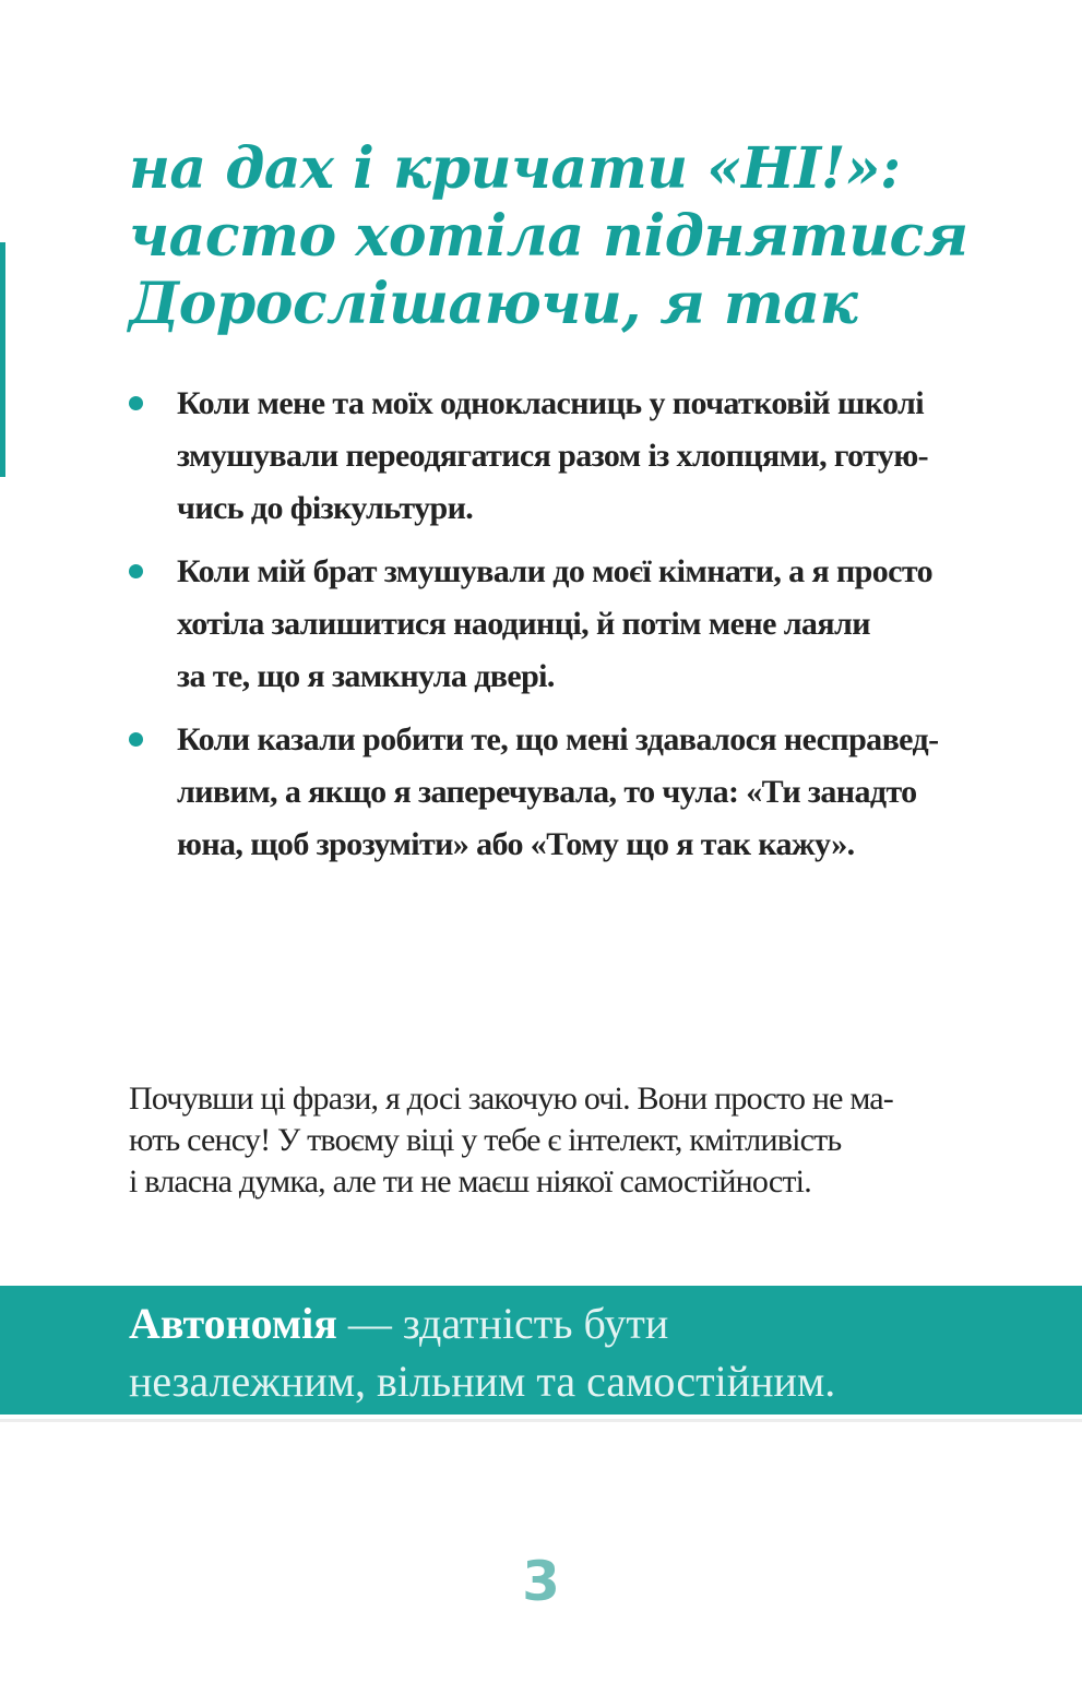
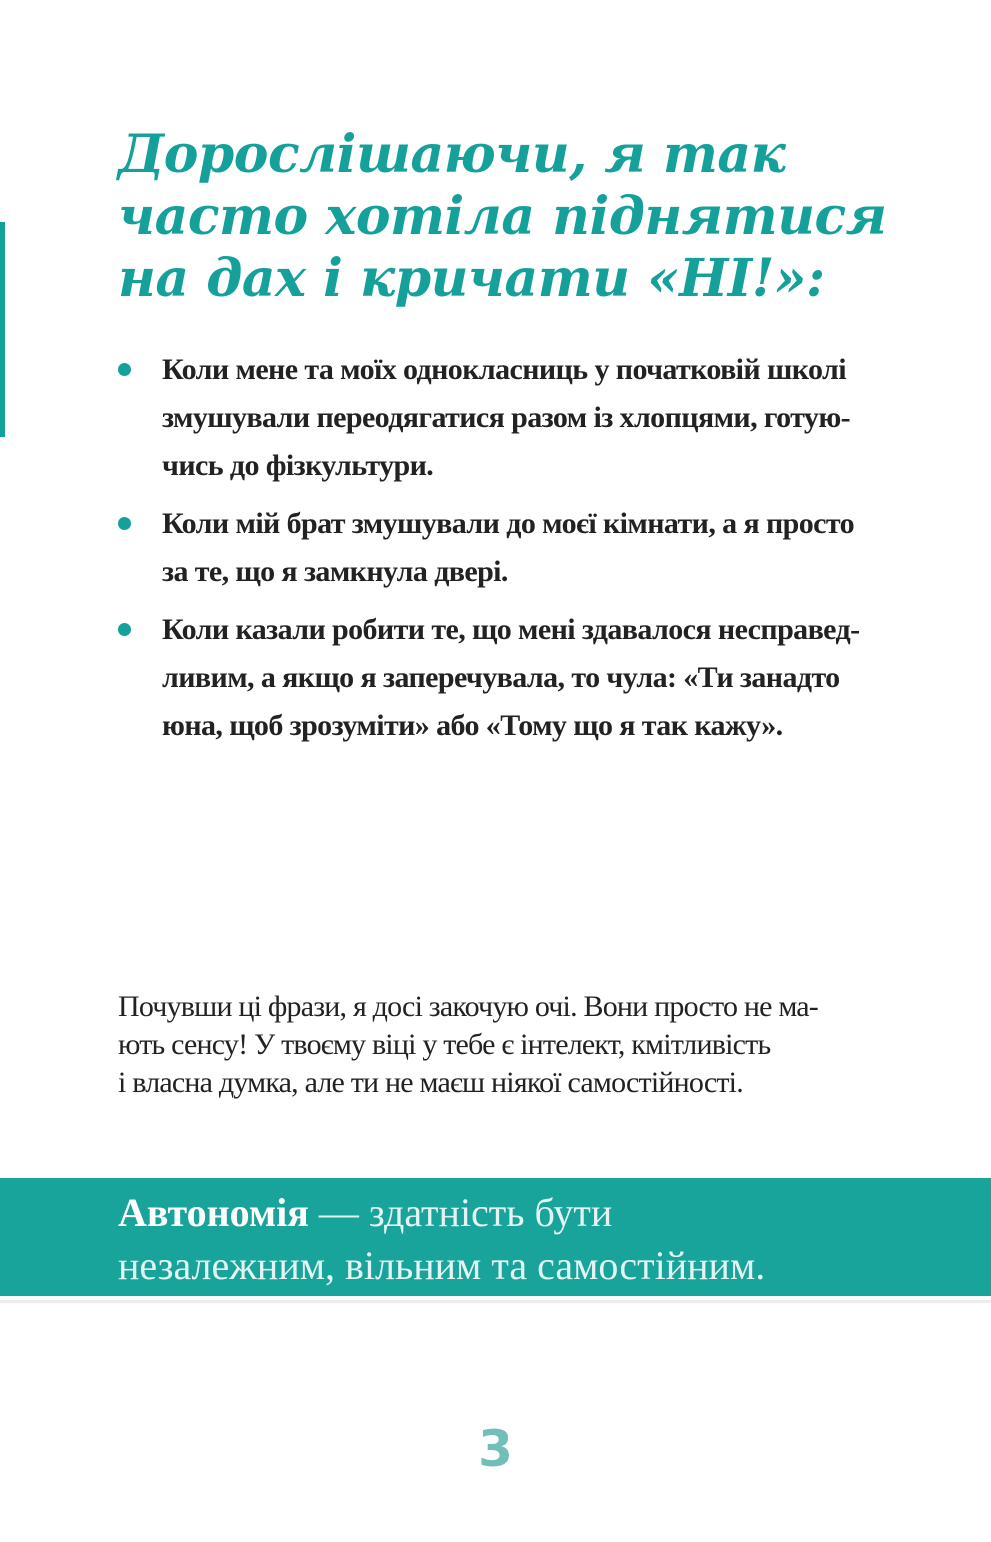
- на дах і кричати «НІ!»:
+ Дорослішаючи, я так
  часто хотіла піднятися
- Дорослішаючи, я так
+ на дах і кричати «НІ!»:
  Коли мене та моїх однокласниць у початковій школі
  змушували переодягатися разом із хлопцями, готую-
  чись до фізкультури.
  Коли мій брат змушували до моєї кімнати, а я просто
- хотіла залишитися наодинці, й потім мене лаяли
  за те, що я замкнула двері.
  Коли казали робити те, що мені здавалося несправед-
  ливим, а якщо я заперечувала, то чула: «Ти занадто
  юна, щоб зрозуміти» або «Тому що я так кажу».
  Почувши ці фрази, я досі закочую очі. Вони просто не ма-
  ють сенсу! У твоєму віці у тебе є інтелект, кмітливість
  і власна думка, але ти не маєш ніякої самостійності.
  Автономія — здатність бути
  незалежним, вільним та самостійним.
  3
